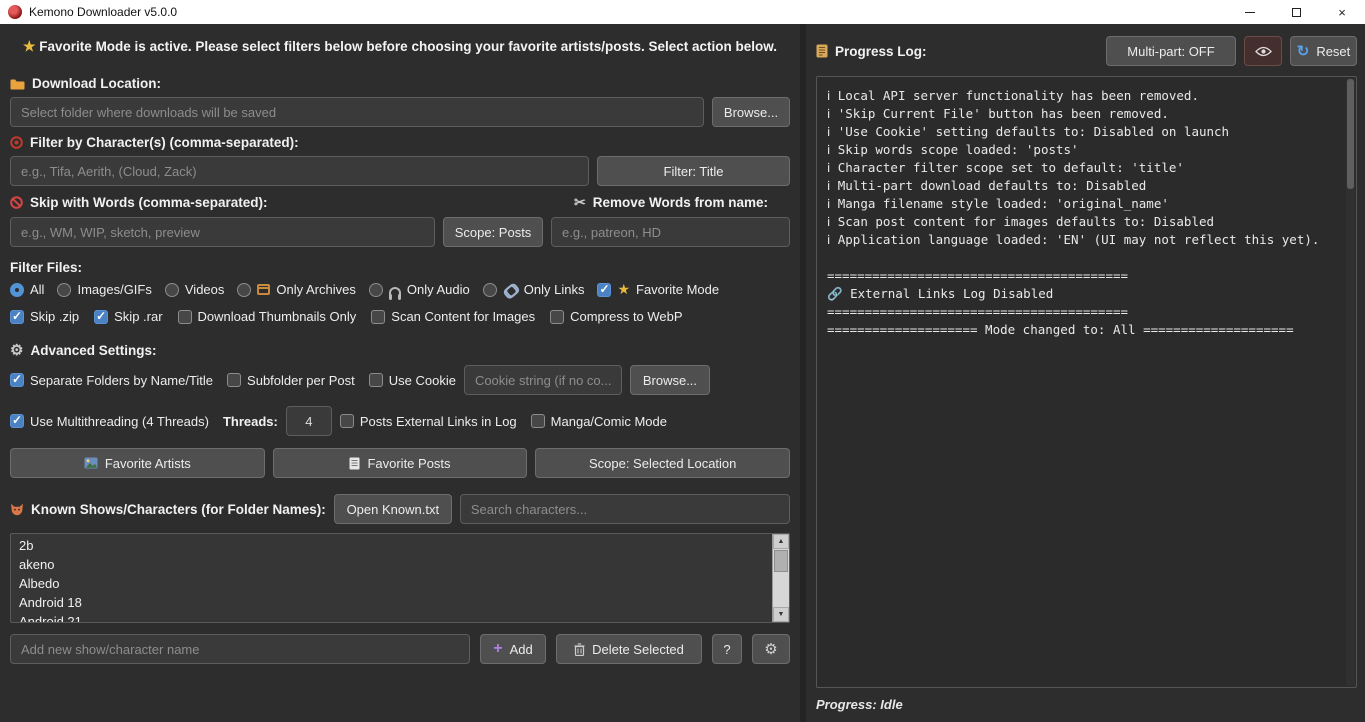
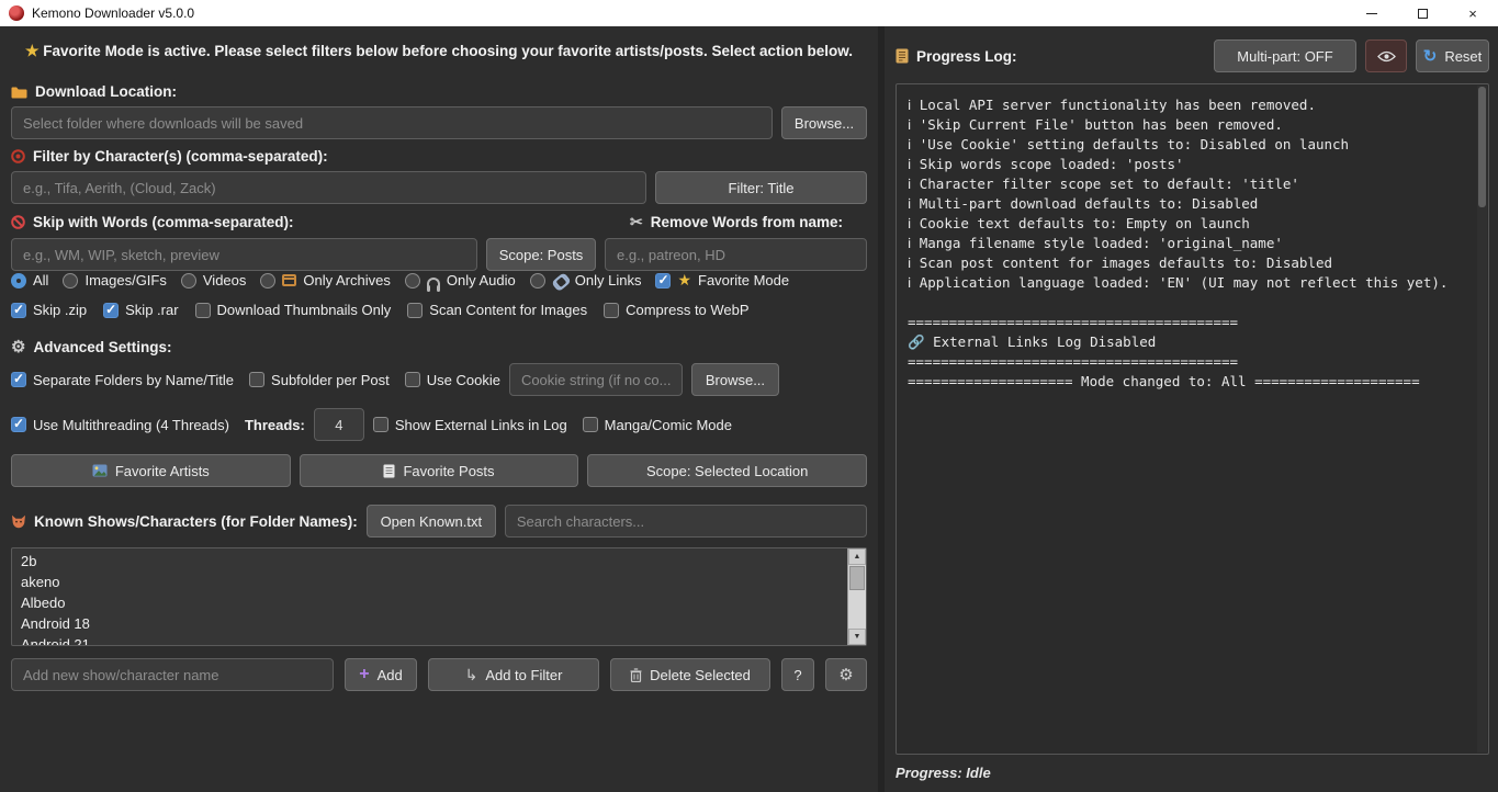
  Kemono Downloader v5.0.0
  ×
  ★ Favorite Mode is active. Please select filters below before choosing your favorite artists/posts. Select action below.
  Download Location:
  Select folder where downloads will be saved
  Browse...
  Filter by Character(s) (comma-separated):
  e.g., Tifa, Aerith, (Cloud, Zack)
  Filter: Title
  Skip with Words (comma-separated):
  ✂
  Remove Words from name:
  e.g., WM, WIP, sketch, preview
  Scope: Posts
  e.g., patreon, HD
- Filter Files:
  All
  Images/GIFs
  Videos
  Only Archives
  Only Audio
  Only Links
  ★
  Favorite Mode
  Skip .zip
  Skip .rar
  Download Thumbnails Only
  Scan Content for Images
  Compress to WebP
  ⚙
  Advanced Settings:
  Separate Folders by Name/Title
  Subfolder per Post
  Use Cookie
  Cookie string (if no co...
  Browse...
  Use Multithreading (4 Threads)
  Threads:
  4
- Posts External Links in Log
+ Show External Links in Log
  Manga/Comic Mode
  Favorite Artists
  Favorite Posts
  Scope: Selected Location
  Known Shows/Characters (for Folder Names):
  Open Known.txt
  Search characters...
  2b
  akeno
  Albedo
  Android 18
  Android 21
  Add new show/character name
  +
  Add
+ ↳
+ Add to Filter
  Delete Selected
  ?
  ⚙
  Progress Log:
  Multi-part: OFF
  ↻
  Reset
  ℹ Local API server functionality has been removed.
  ℹ 'Skip Current File' button has been removed.
  ℹ 'Use Cookie' setting defaults to: Disabled on launch
  ℹ Skip words scope loaded: 'posts'
  ℹ Character filter scope set to default: 'title'
  ℹ Multi-part download defaults to: Disabled
+ ℹ Cookie text defaults to: Empty on launch
  ℹ Manga filename style loaded: 'original_name'
  ℹ Scan post content for images defaults to: Disabled
  ℹ Application language loaded: 'EN' (UI may not reflect this yet).
  ========================================
  🔗 External Links Log Disabled
  ========================================
  ==================== Mode changed to: All ====================
  Progress: Idle
